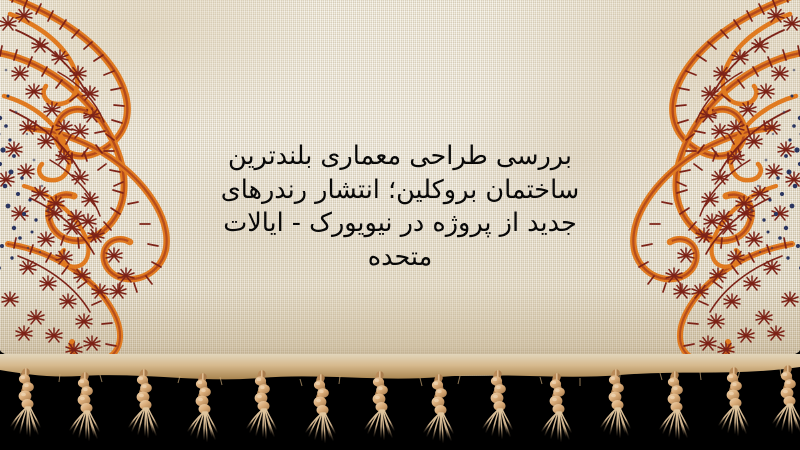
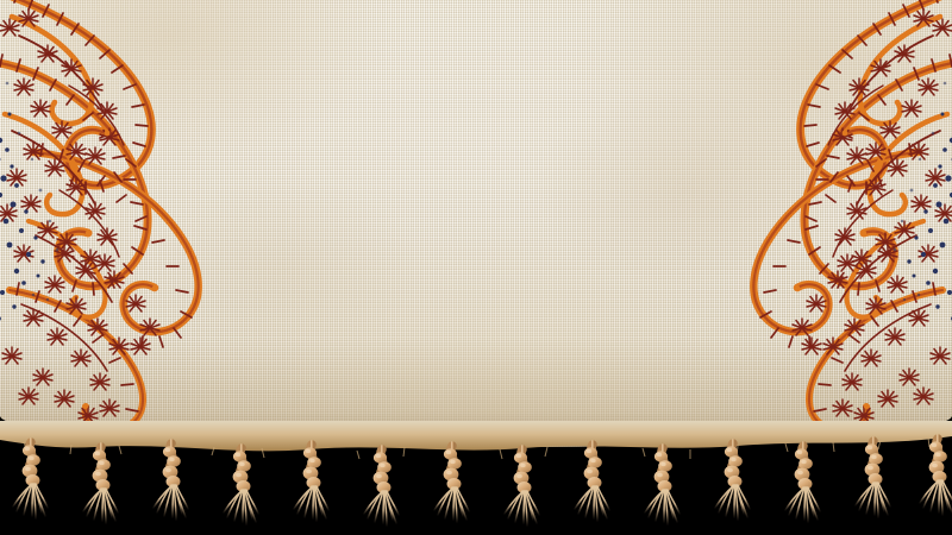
- بررسی طراحی معماری بلندترین
- ساختمان بروکلین؛ انتشار رندرهای
- جدید از پروژه در نیویورک - ایالات
- متحده
